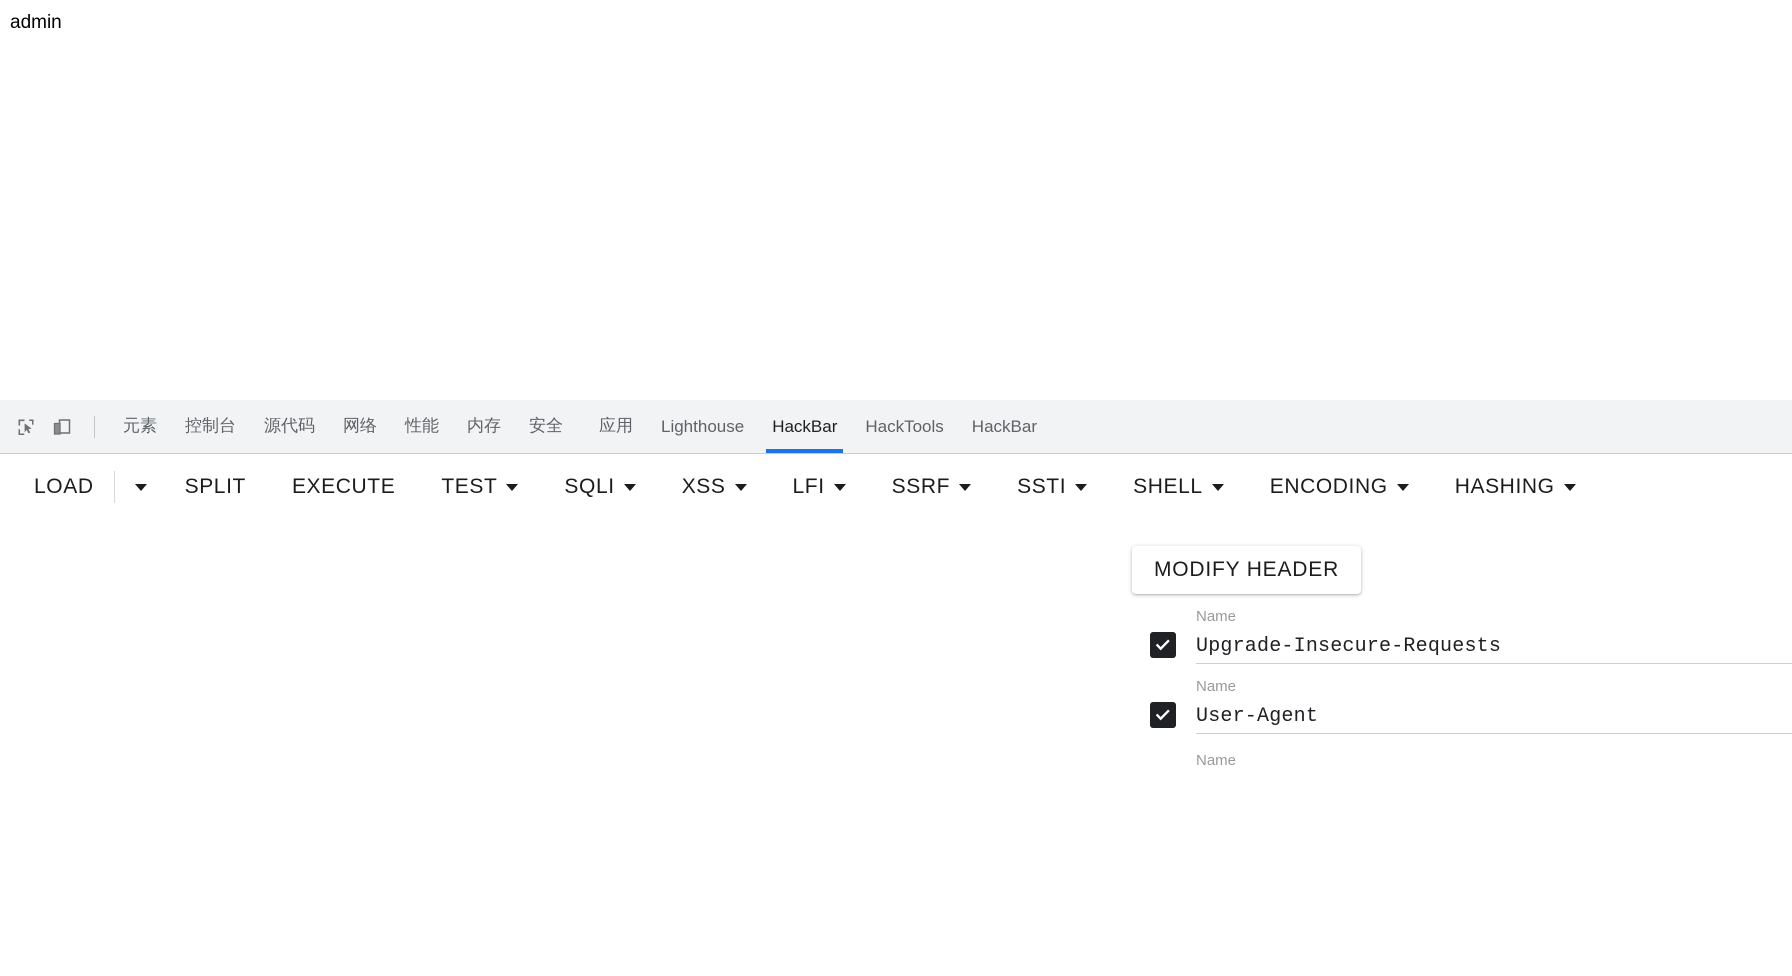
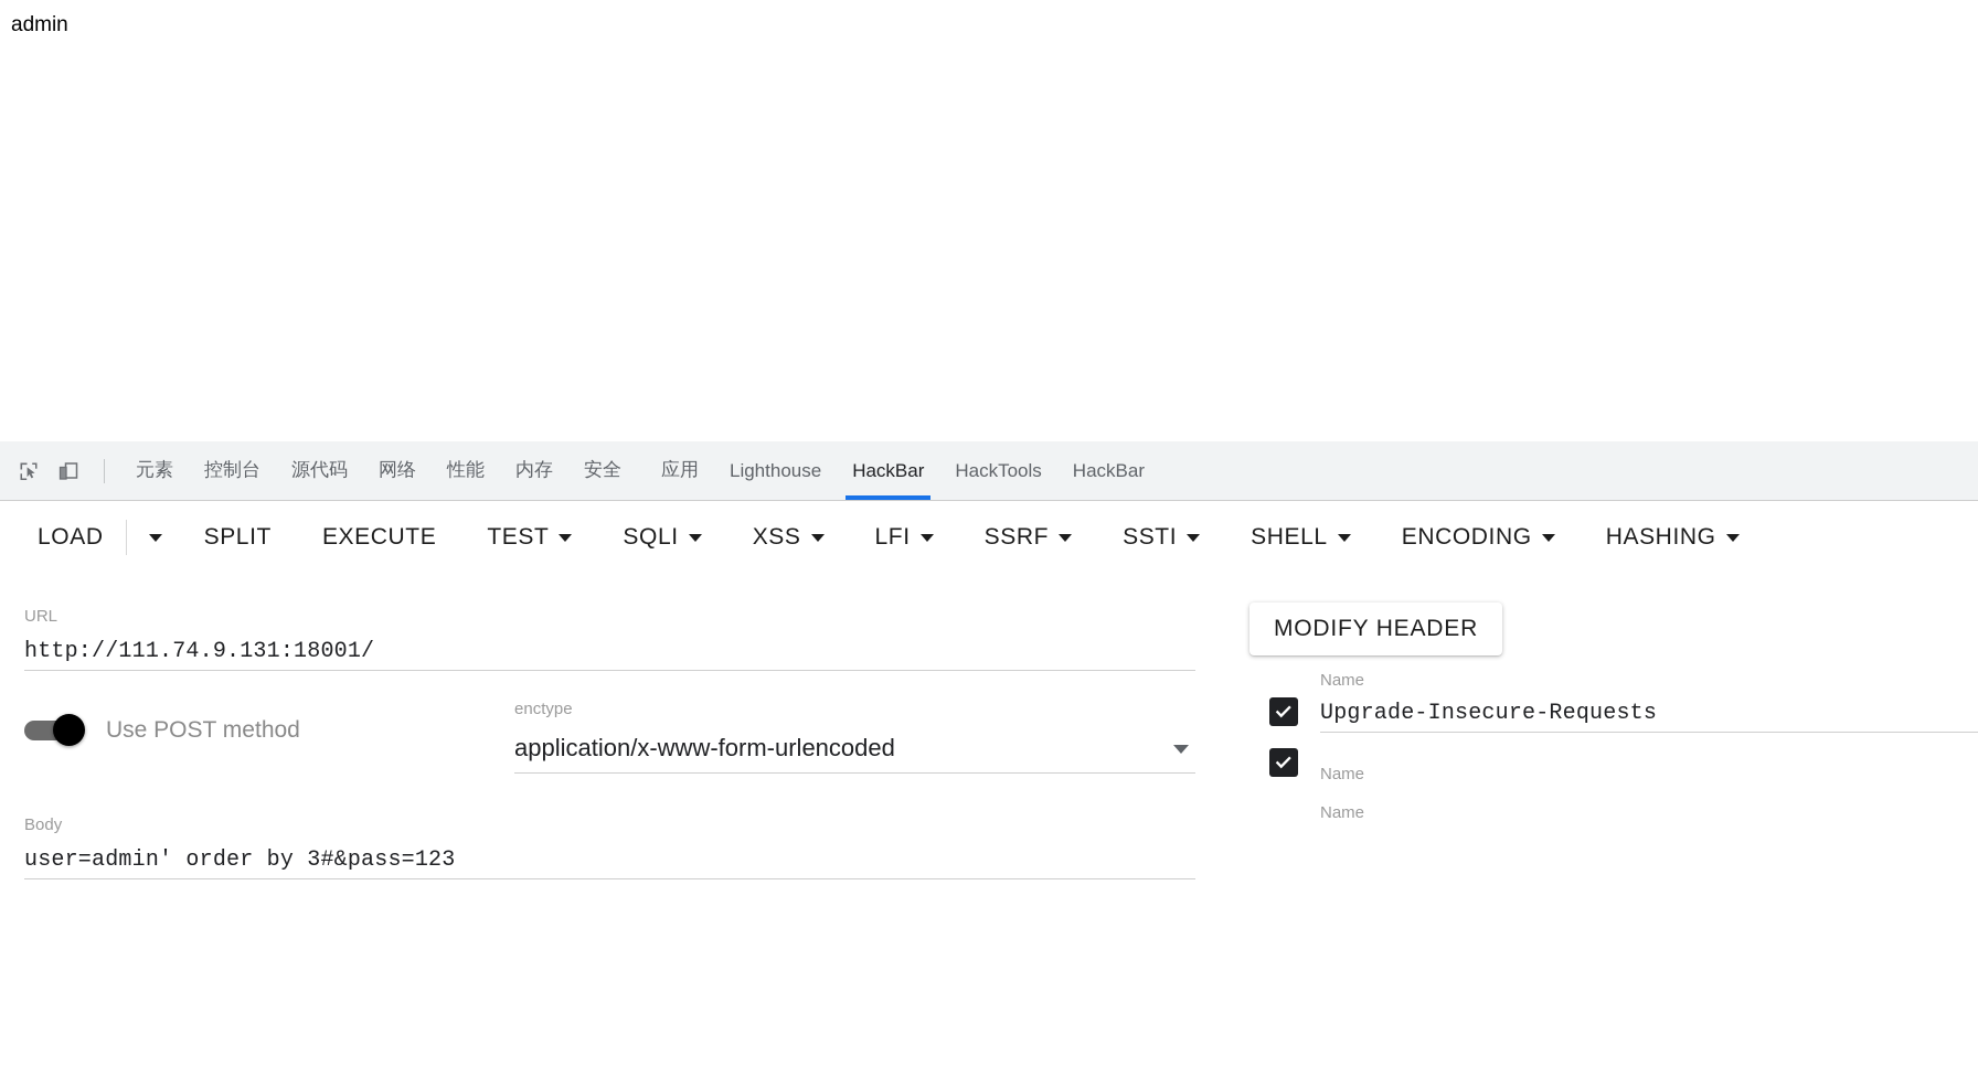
  admin
  元素
  控制台
  源代码
  网络
  性能
  内存
  安全
  应用
  Lighthouse
  HackBar
  HackTools
  HackBar
  LOAD
  SPLIT
  EXECUTE
  TEST
  SQLI
  XSS
  LFI
  SSRF
  SSTI
  SHELL
  ENCODING
  HASHING
+ URL
+ http://111.74.9.131:18001/
+ Use POST method
+ enctype
+ application/x-www-form-urlencoded
+ Body
+ user=admin' order by 3#&pass=123
  MODIFY HEADER
  Name
  Upgrade-Insecure-Requests
  Name
- User-Agent
  Name
